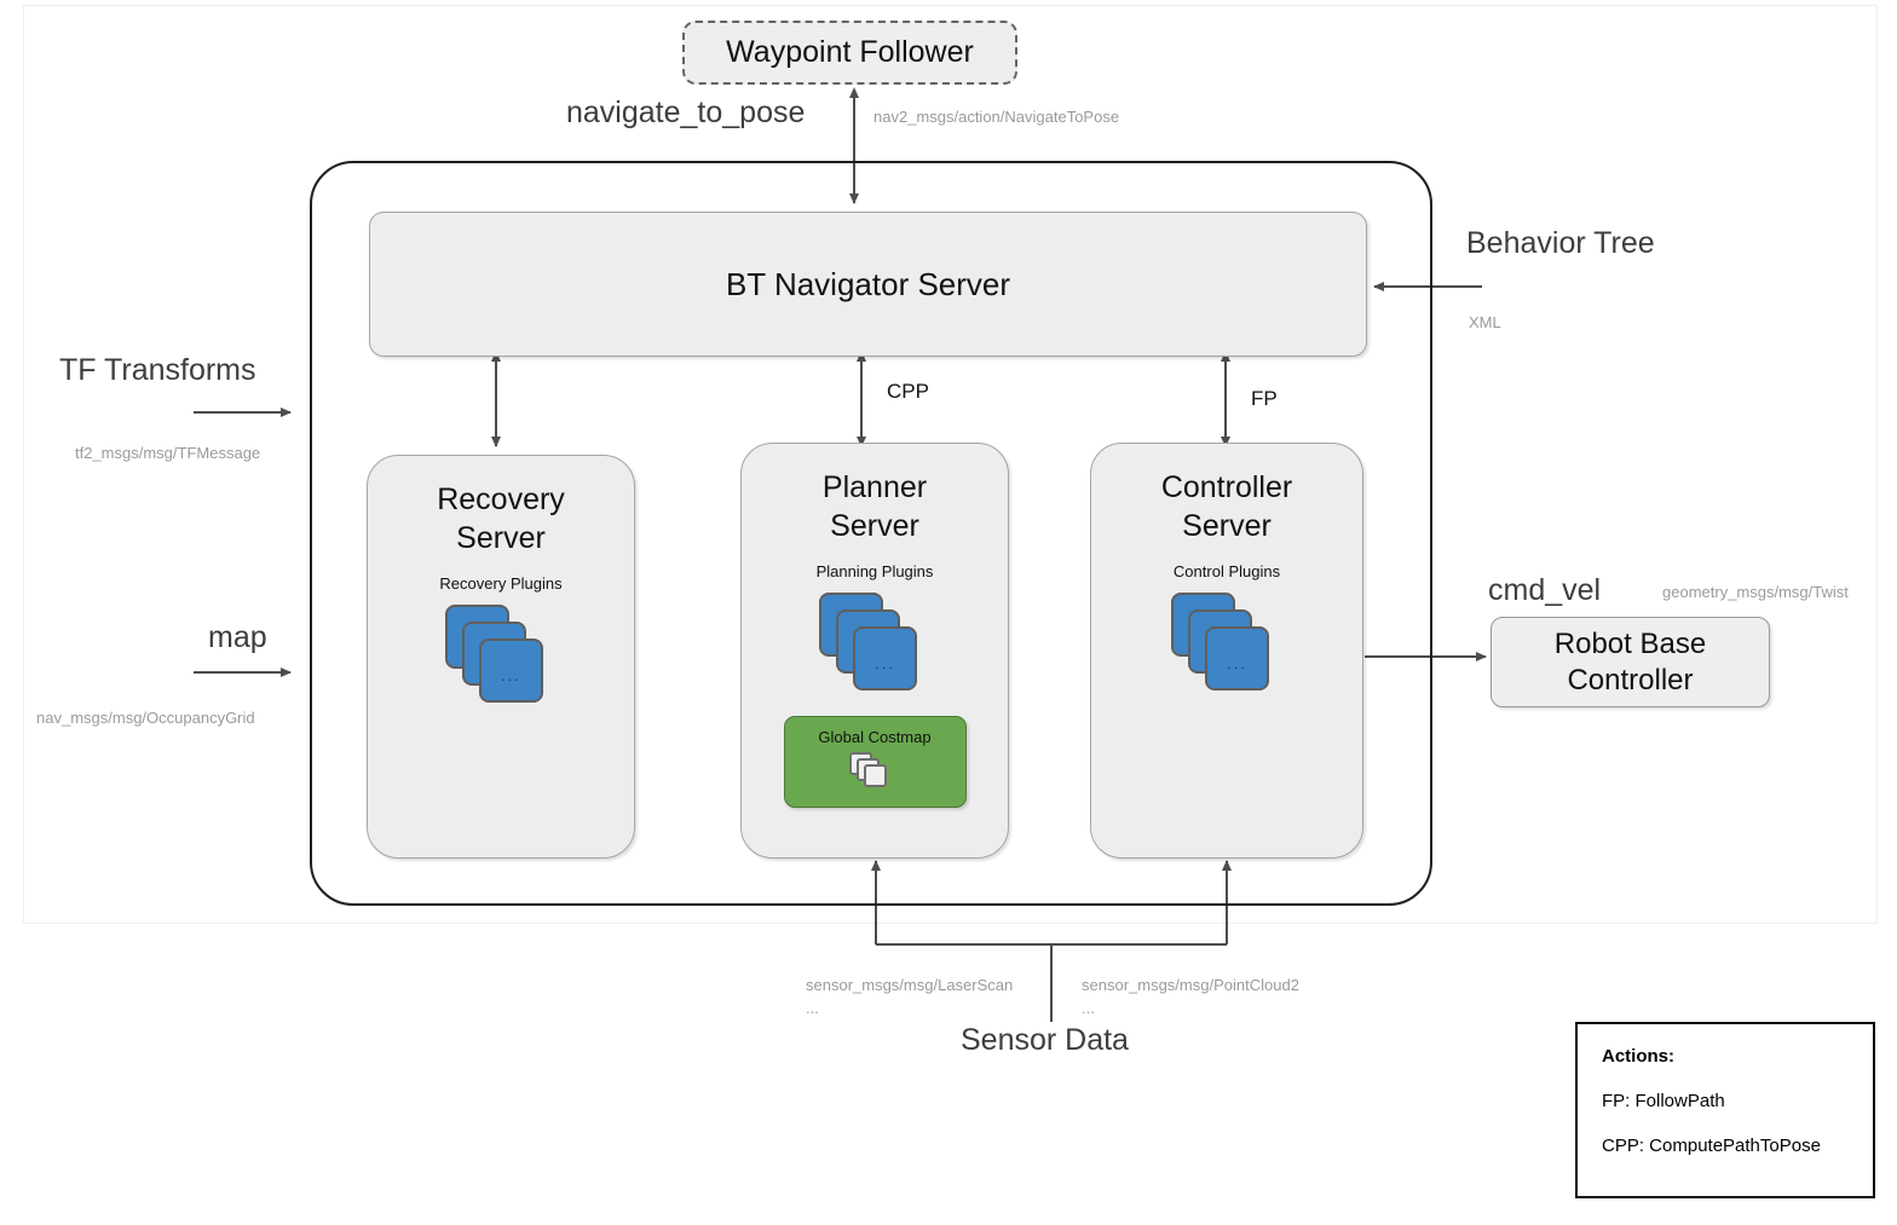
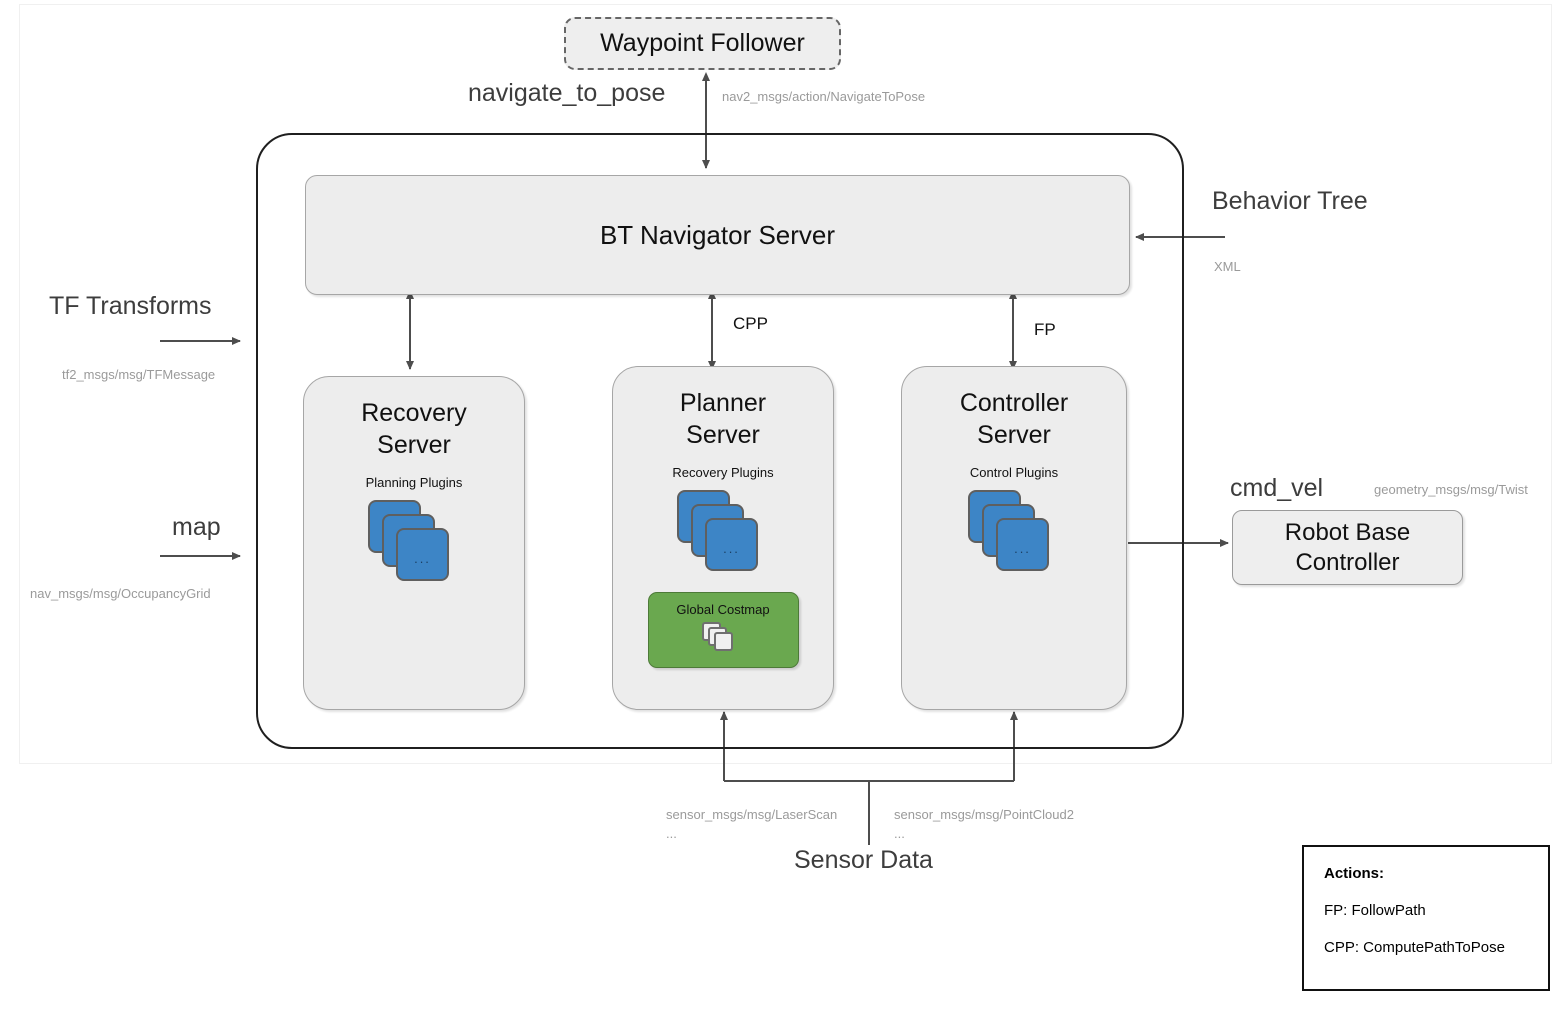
  Waypoint Follower
  navigate_to_pose
  nav2_msgs/action/NavigateToPose
  BT Navigator Server
  Behavior Tree
  XML
  TF Transforms
  tf2_msgs/msg/TFMessage
  map
  nav_msgs/msg/OccupancyGrid
  CPP
  FP
  Recovery
  Server
- Recovery Plugins
+ Planning Plugins
  ...
  Planner
  Server
- Planning Plugins
+ Recovery Plugins
  ...
  Global Costmap
  Controller
  Server
  Control Plugins
  ...
  cmd_vel
  geometry_msgs/msg/Twist
  Robot Base
  Controller
  sensor_msgs/msg/LaserScan
  ...
  sensor_msgs/msg/PointCloud2
  ...
  Sensor Data
  Actions:
  FP: FollowPath
  CPP: ComputePathToPose
